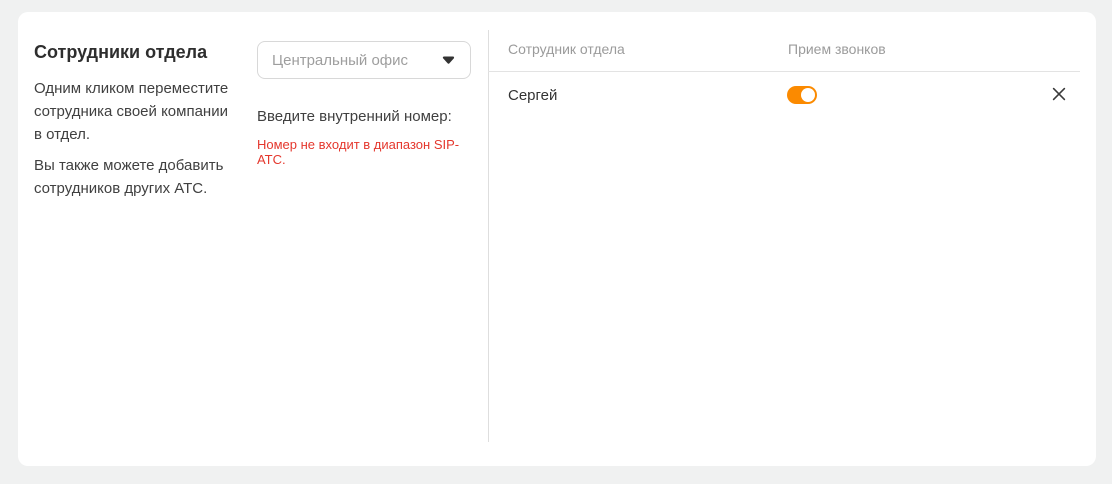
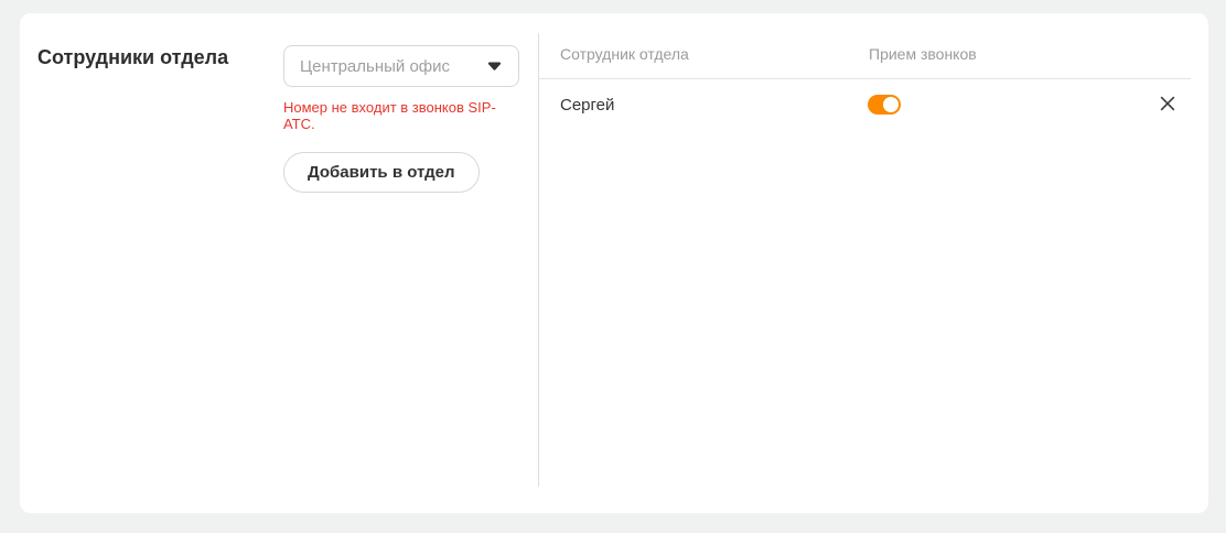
  Сотрудники отдела
- Одним кликом переместите
- сотрудника своей компании
- в отдел.
- Вы также можете добавить
- сотрудников других АТС.
  Центральный офис
- Введите внутренний номер:
- Номер не входит в диапазон SIP-АТС.
+ Номер не входит в звонков SIP-АТС.
+ Добавить в отдел
  Сотрудник отдела
  Прием звонков
  Сергей
